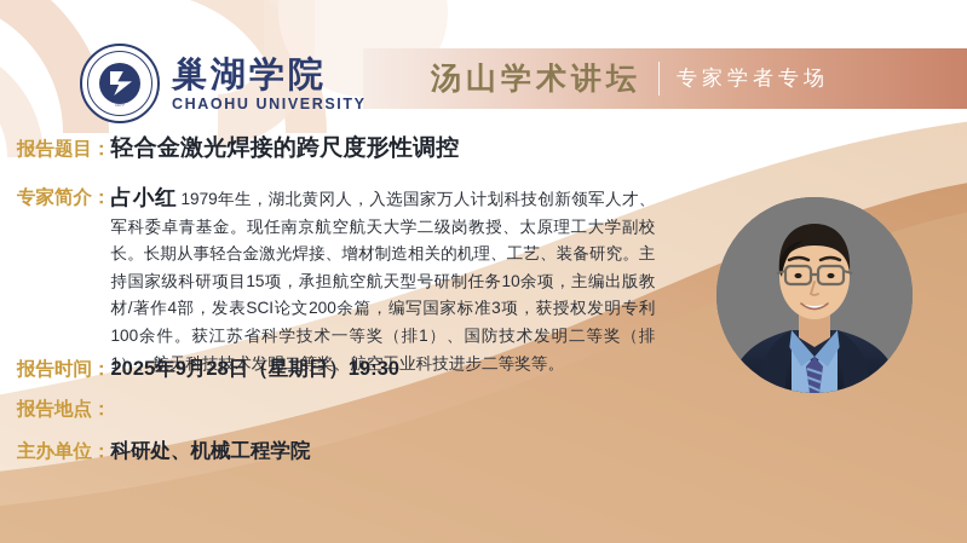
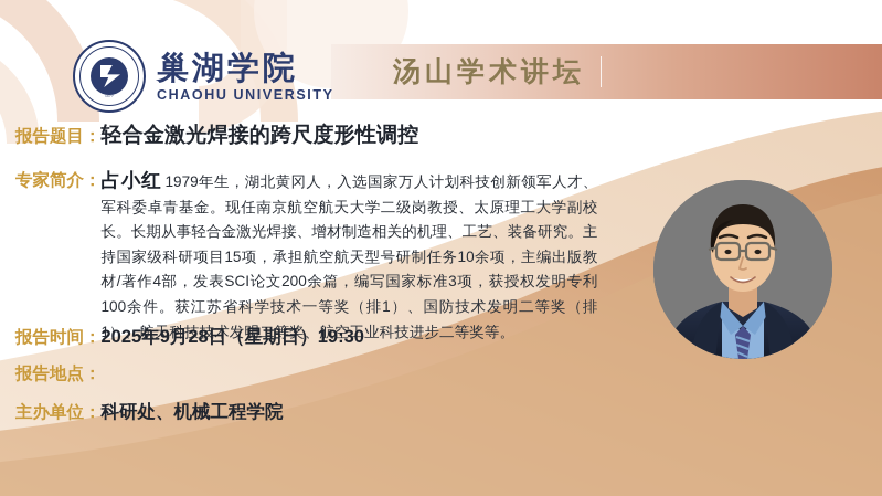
  汤山学术讲坛
- 专家学者专场
  巢湖学院
  CHAOHU UNIVERSITY
  报告题目：
  轻合金激光焊接的跨尺度形性调控
  专家简介：
  占小红 1979年生，湖北黄冈人，入选国家万人计划科技创新领军人才、军科委卓青基金。现任南京航空航天大学二级岗教授、太原理工大学副校长。长期从事轻合金激光焊接、增材制造相关的机理、工艺、装备研究。主持国家级科研项目15项，承担航空航天型号研制任务10余项，主编出版教材/著作4部，发表SCI论文200余篇，编写国家标准3项，获授权发明专利100余件。获江苏省科学技术一等奖（排1）、国防技术发明二等奖（排1）、航天科技技术发明二等奖、航空工业科技进步二等奖等。
  报告时间：
  2025年9月28日（星期日）19:30
  报告地点：
  主办单位：
  科研处、机械工程学院
